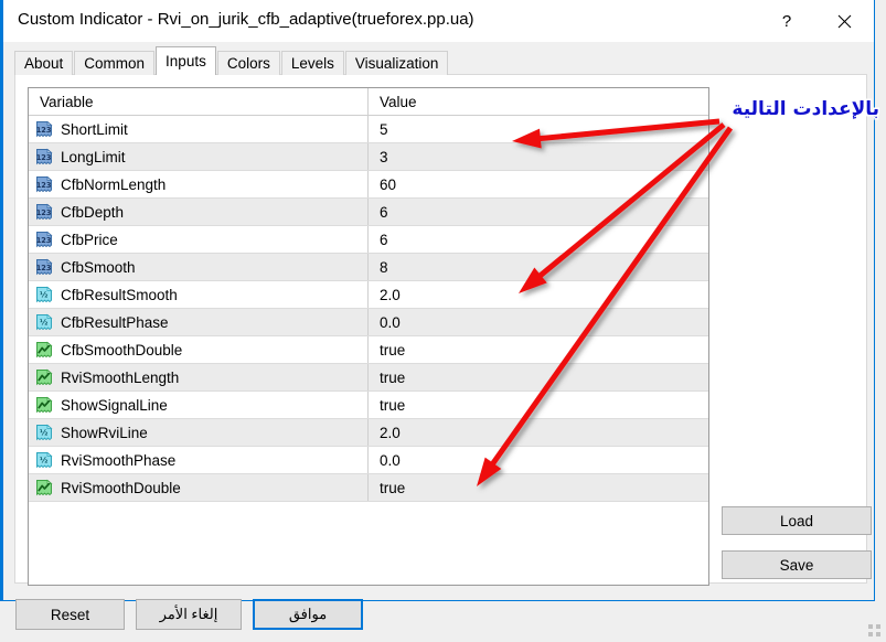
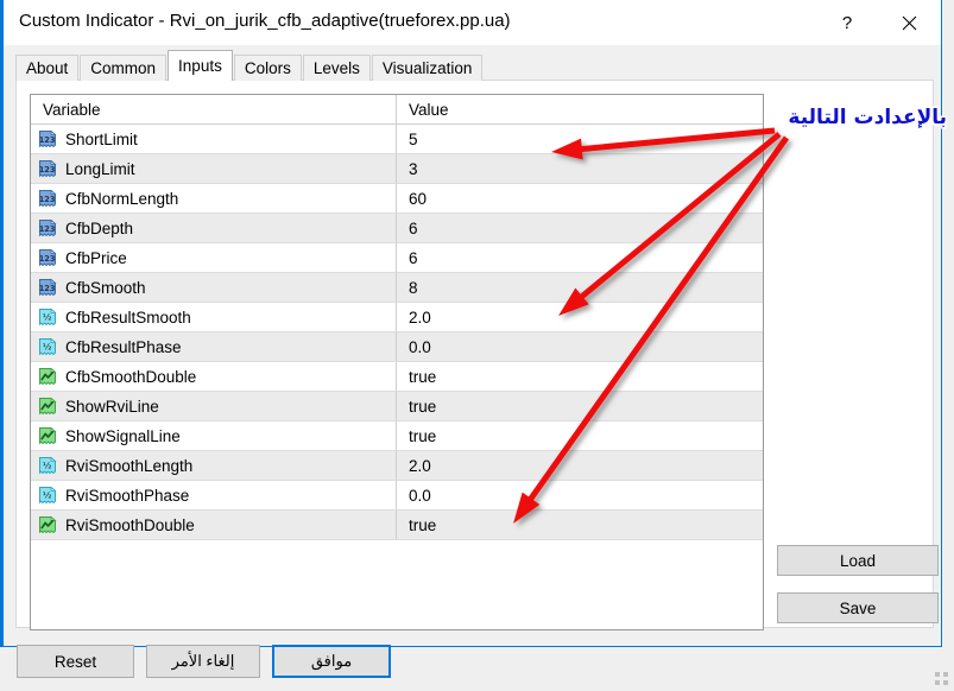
  Custom Indicator - Rvi_on_jurik_cfb_adaptive(trueforex.pp.ua)
  ?
  About
  Common
  Inputs
  Colors
  Levels
  Visualization
  Variable
  Value
  123
  ShortLimit
  5
  123
  LongLimit
  3
  123
  CfbNormLength
  60
  123
  CfbDepth
  6
  123
  CfbPrice
  6
  123
  CfbSmooth
  8
  ½
  CfbResultSmooth
  2.0
  ½
  CfbResultPhase
  0.0
  CfbSmoothDouble
  true
- RviSmoothLength
+ ShowRviLine
  true
  ShowSignalLine
  true
  ½
- ShowRviLine
+ RviSmoothLength
  2.0
  ½
  RviSmoothPhase
  0.0
  RviSmoothDouble
  true
  Load
  Save
  Reset
  إلغاء الأمر
  موافق
  بالإعدادت التالية
